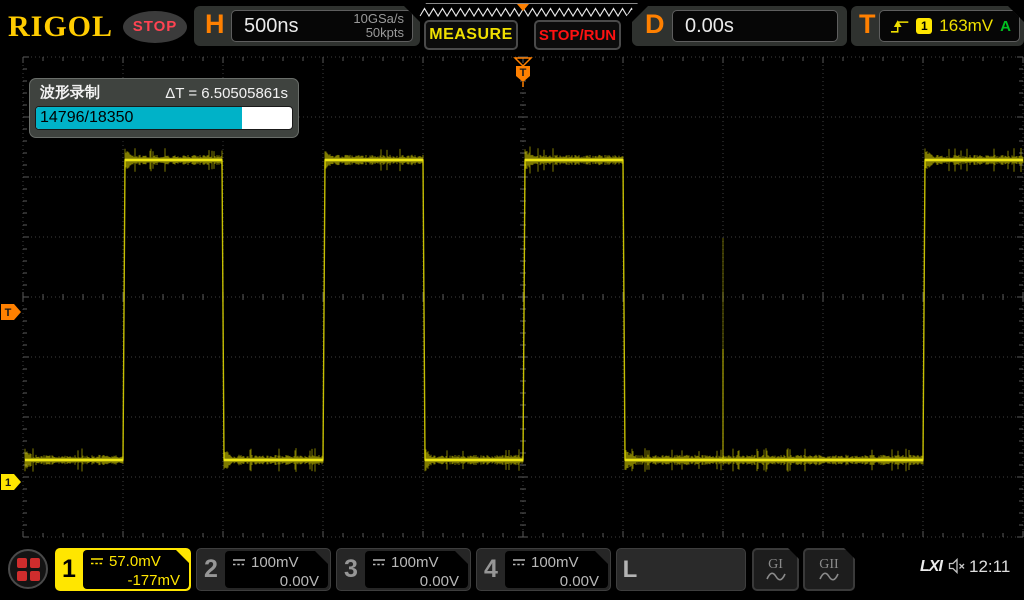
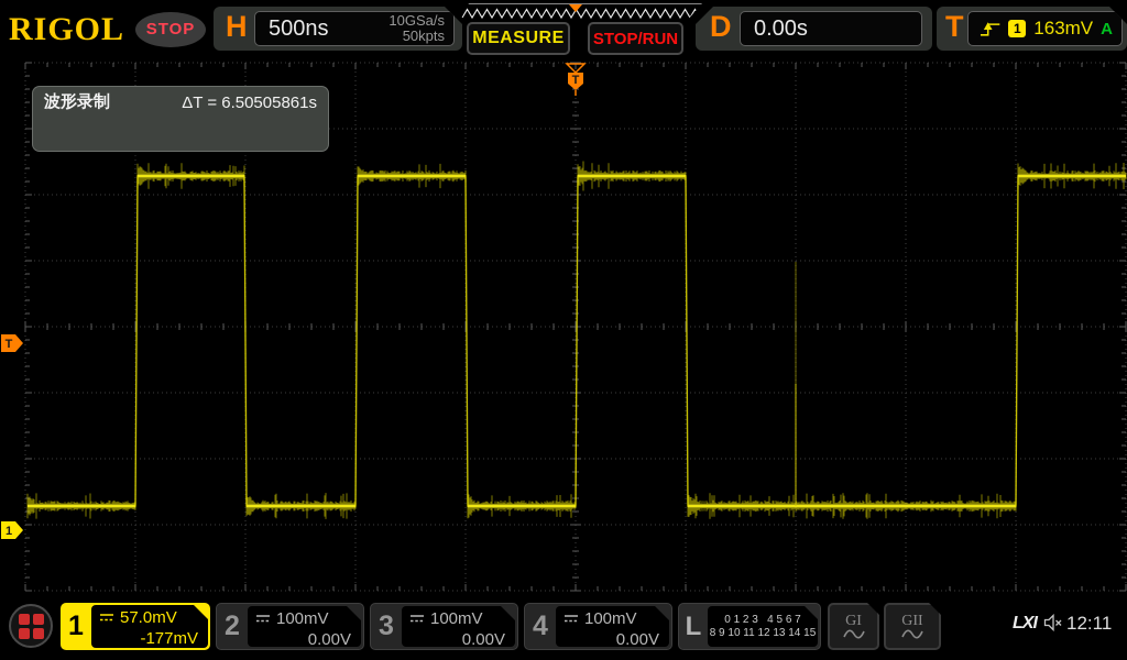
  T
  T
  1
  RIGOL
  STOP
  H
  500ns
  10GSa/s
  50kpts
  MEASURE
  STOP/RUN
  D
  0.00s
  T
  1
  163mV
  A
  波形录制
  ΔT = 6.50505861s
- 14796/18350
  1
  57.0mV
  -177mV
  2
  100mV
  0.00V
  3
  100mV
  0.00V
  4
  100mV
  0.00V
  L
+ 0 1 2 3 4 5 6 7
+ 8 9 10 11 12 13 14 15
  GI
  GII
  LXI
  12:11
